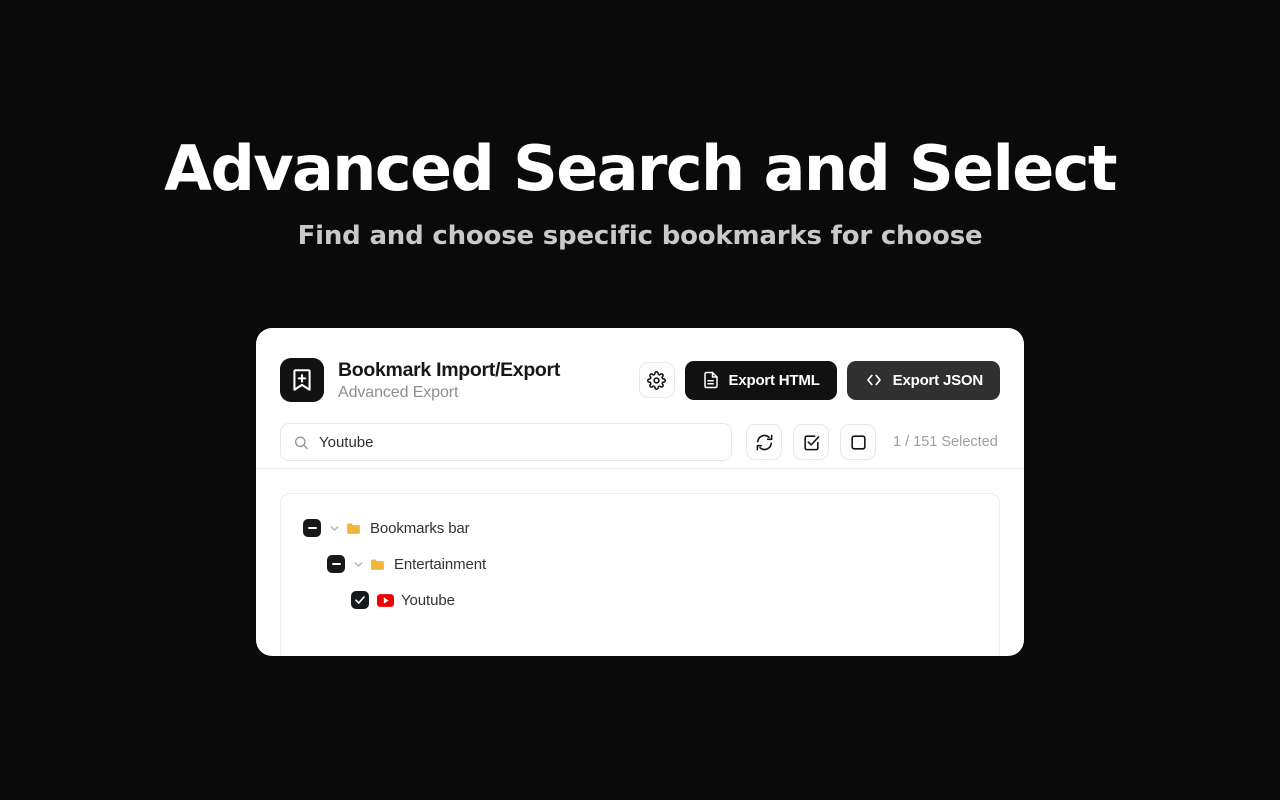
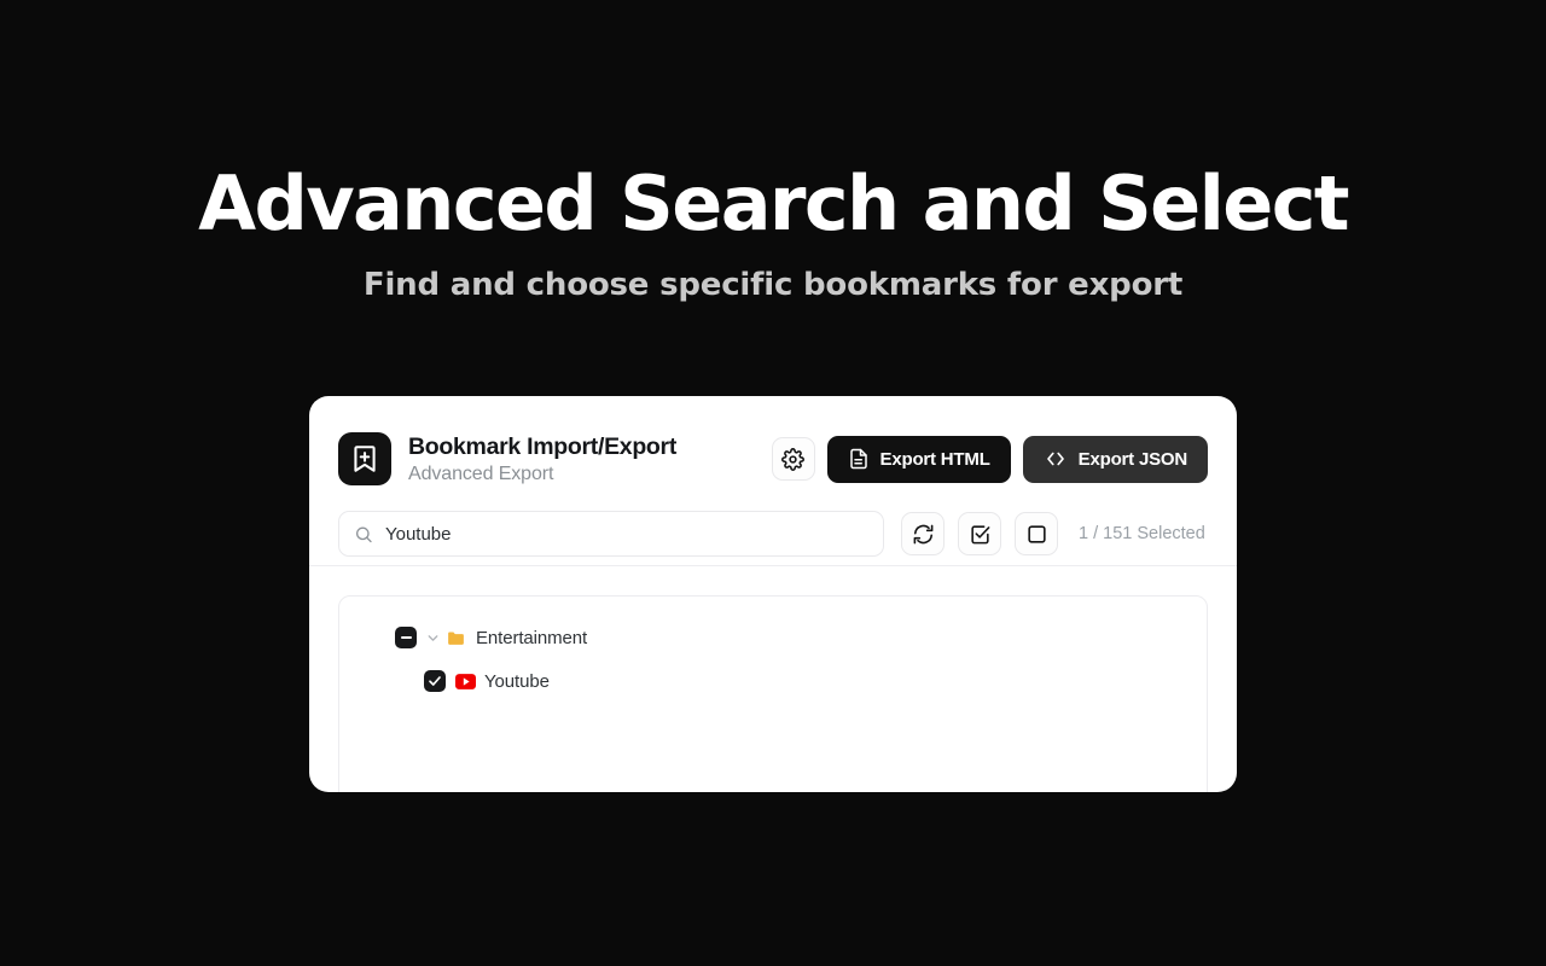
  Advanced Search and Select
- Find and choose specific bookmarks for choose
+ Find and choose specific bookmarks for export
  Bookmark Import/Export
  Advanced Export
  Export HTML
  Export JSON
  Youtube
  1 / 151 Selected
- Bookmarks bar
  Entertainment
  Youtube
